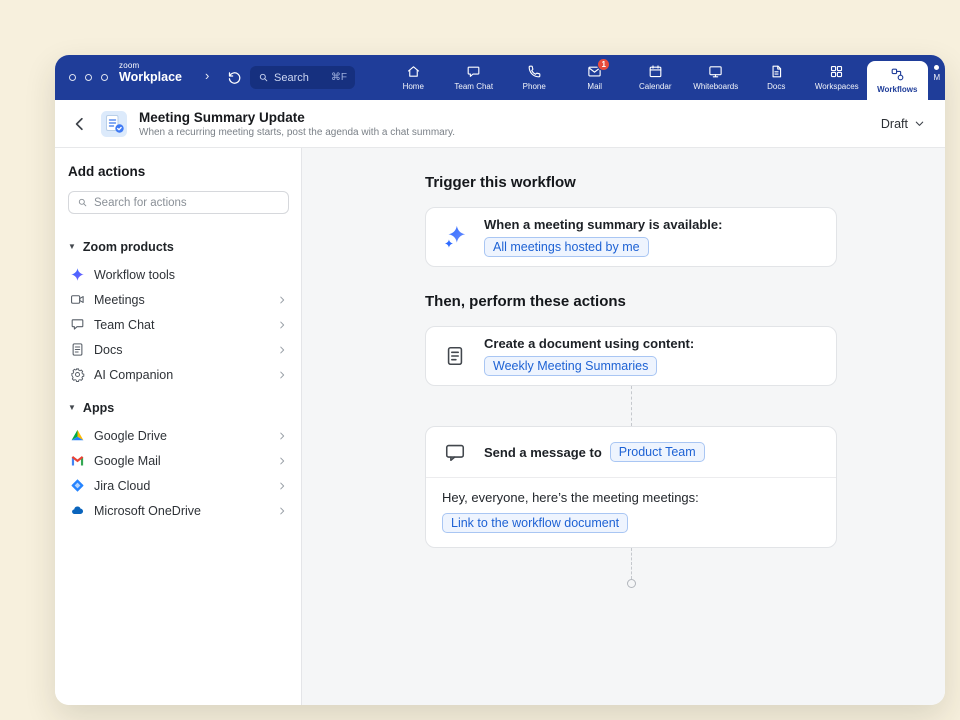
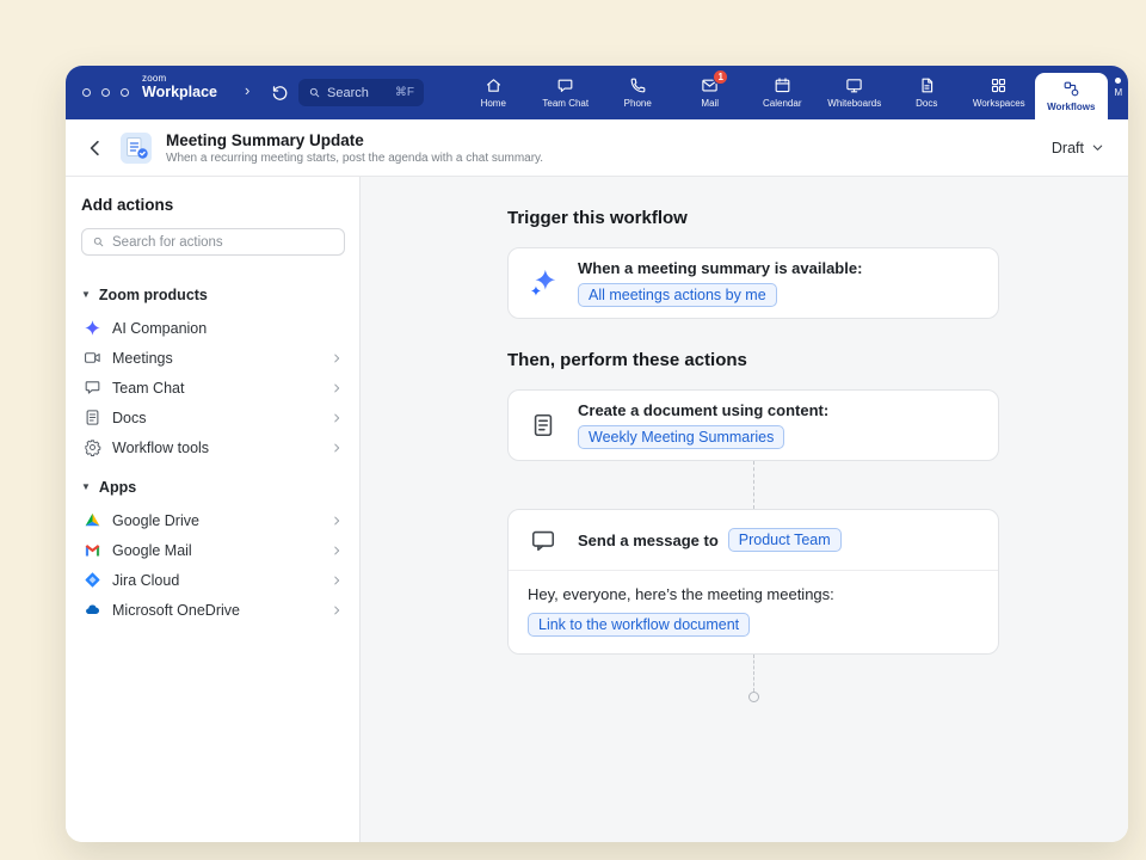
  zoom
  Workplace
  ›
  Search
  ⌘F
  Home
  Team Chat
  Phone
  1
  Mail
  Calendar
  Whiteboards
  Docs
  Workspaces
  Workflows
  M
  Meeting Summary Update
  When a recurring meeting starts, post the agenda with a chat summary.
  Draft
  Add actions
  Search for actions
  ▼
  Zoom products
- Workflow tools
+ AI Companion
  Meetings
  Team Chat
  Docs
- AI Companion
+ Workflow tools
  ▼
  Apps
  Google Drive
  Google Mail
  Jira Cloud
  Microsoft OneDrive
  Trigger this workflow
  When a meeting summary is available:
- All meetings hosted by me
+ All meetings actions by me
  Then, perform these actions
  Create a document using content:
  Weekly Meeting Summaries
  Send a message to
  Product Team
  Hey, everyone, here’s the meeting meetings:
  Link to the workflow document
